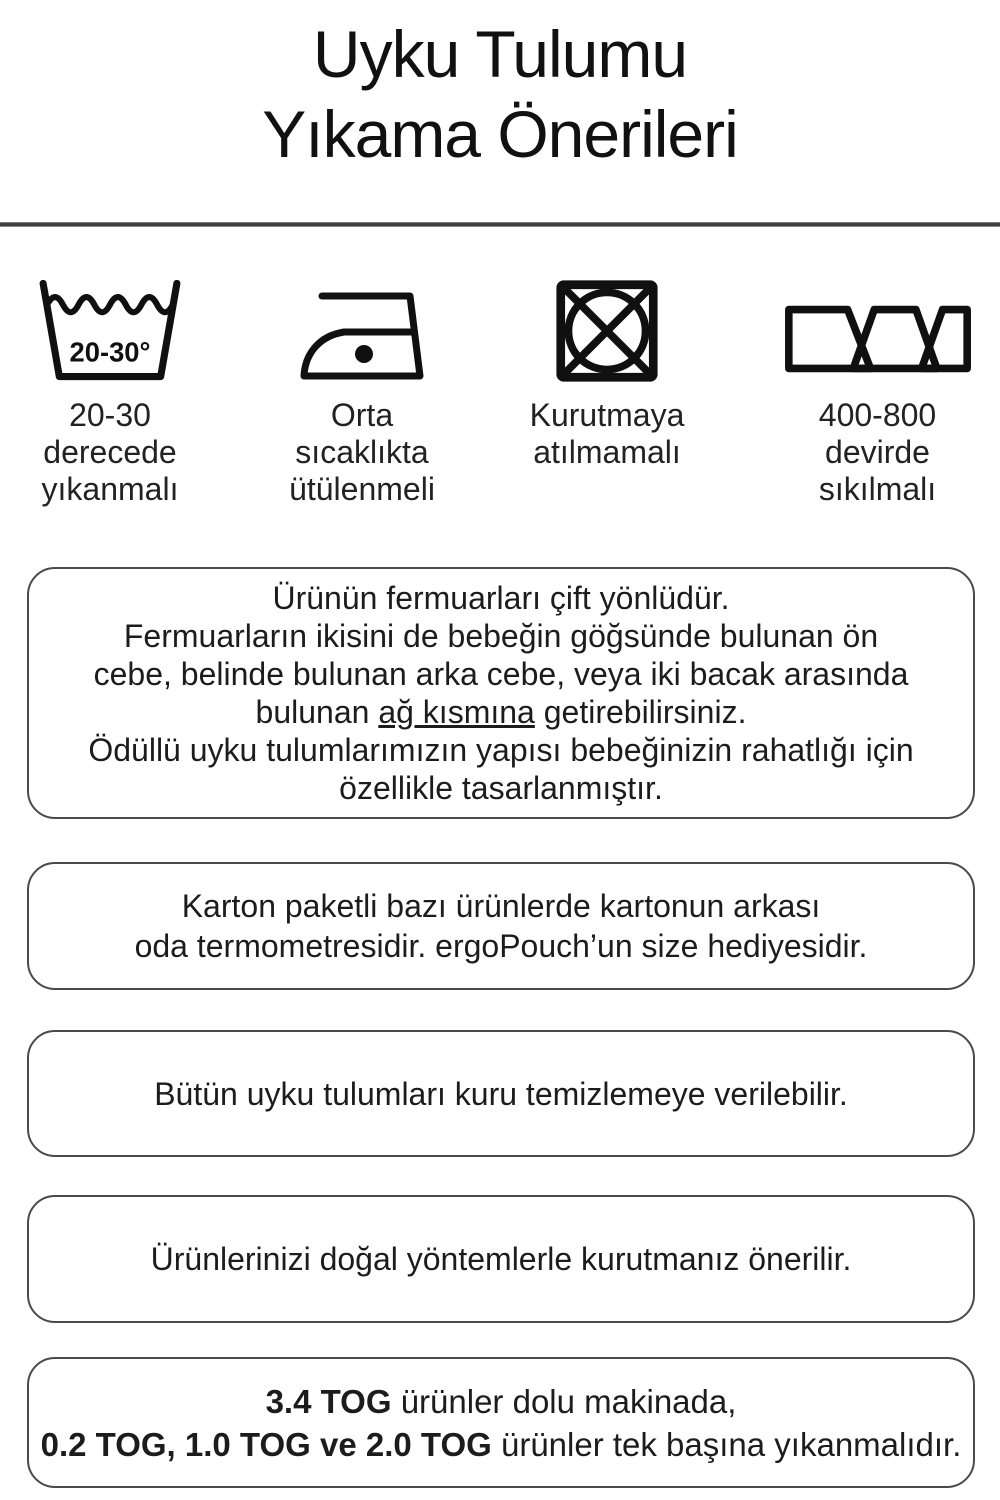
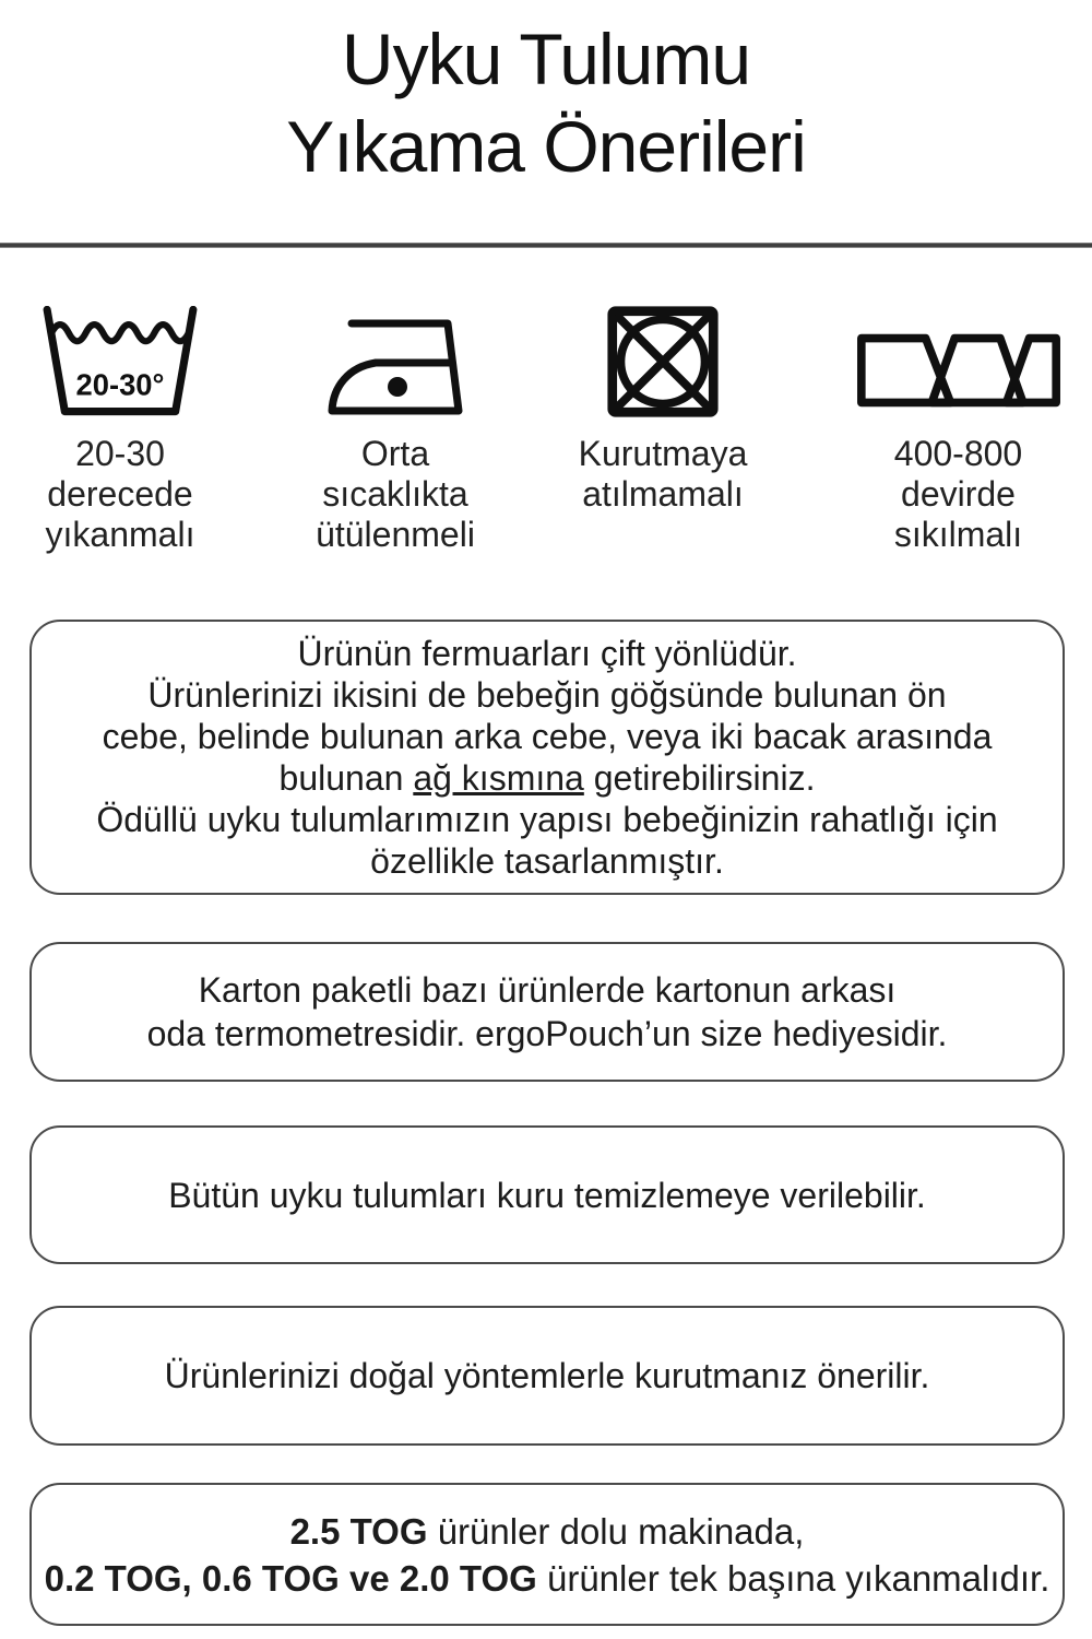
  Uyku Tulumu
  Yıkama Önerileri
  20-30°
  20-30
  derecede
  yıkanmalı
  Orta
  sıcaklıkta
  ütülenmeli
  Kurutmaya
  atılmamalı
  400-800
  devirde
  sıkılmalı
  Ürünün fermuarları çift yönlüdür.
- Fermuarların ikisini de bebeğin göğsünde bulunan ön
+ Ürünlerinizi ikisini de bebeğin göğsünde bulunan ön
  cebe, belinde bulunan arka cebe, veya iki bacak arasında
  bulunan ağ kısmına getirebilirsiniz.
  Ödüllü uyku tulumlarımızın yapısı bebeğinizin rahatlığı için
  özellikle tasarlanmıştır.
  Karton paketli bazı ürünlerde kartonun arkası
  oda termometresidir. ergoPouch’un size hediyesidir.
  Bütün uyku tulumları kuru temizlemeye verilebilir.
  Ürünlerinizi doğal yöntemlerle kurutmanız önerilir.
- 3.4 TOG ürünler dolu makinada,
+ 2.5 TOG ürünler dolu makinada,
- 0.2 TOG, 1.0 TOG ve 2.0 TOG ürünler tek başına yıkanmalıdır.
+ 0.2 TOG, 0.6 TOG ve 2.0 TOG ürünler tek başına yıkanmalıdır.
